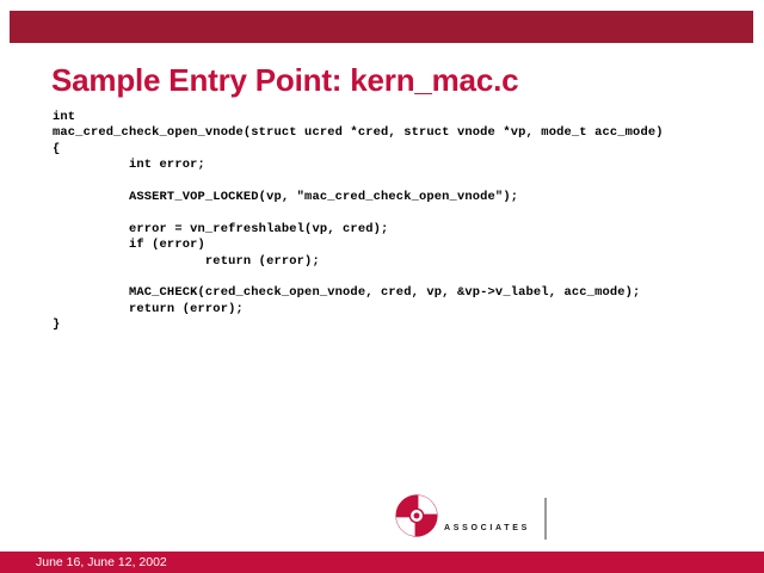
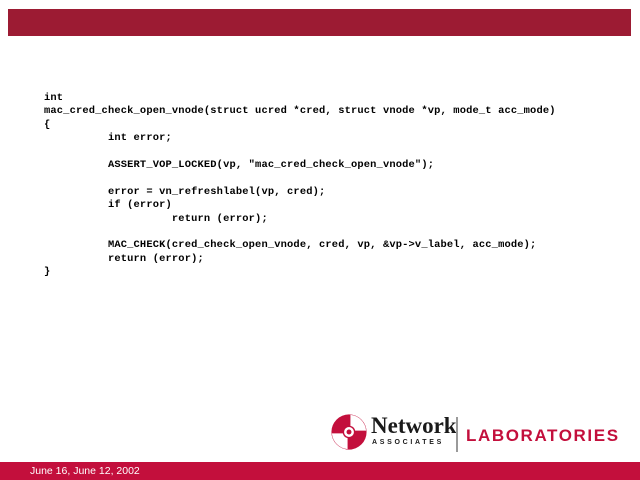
- Sample Entry Point: kern_mac.c
  int
  mac_cred_check_open_vnode(struct ucred *cred, struct vnode *vp, mode_t acc_mode)
  {
  int error;
  ASSERT_VOP_LOCKED(vp, "mac_cred_check_open_vnode");
  error = vn_refreshlabel(vp, cred);
  if (error)
  return (error);
  MAC_CHECK(cred_check_open_vnode, cred, vp, &vp->v_label, acc_mode);
  return (error);
  }
+ Network
+ LABORATORIES
  June 16, June 12, 2002
